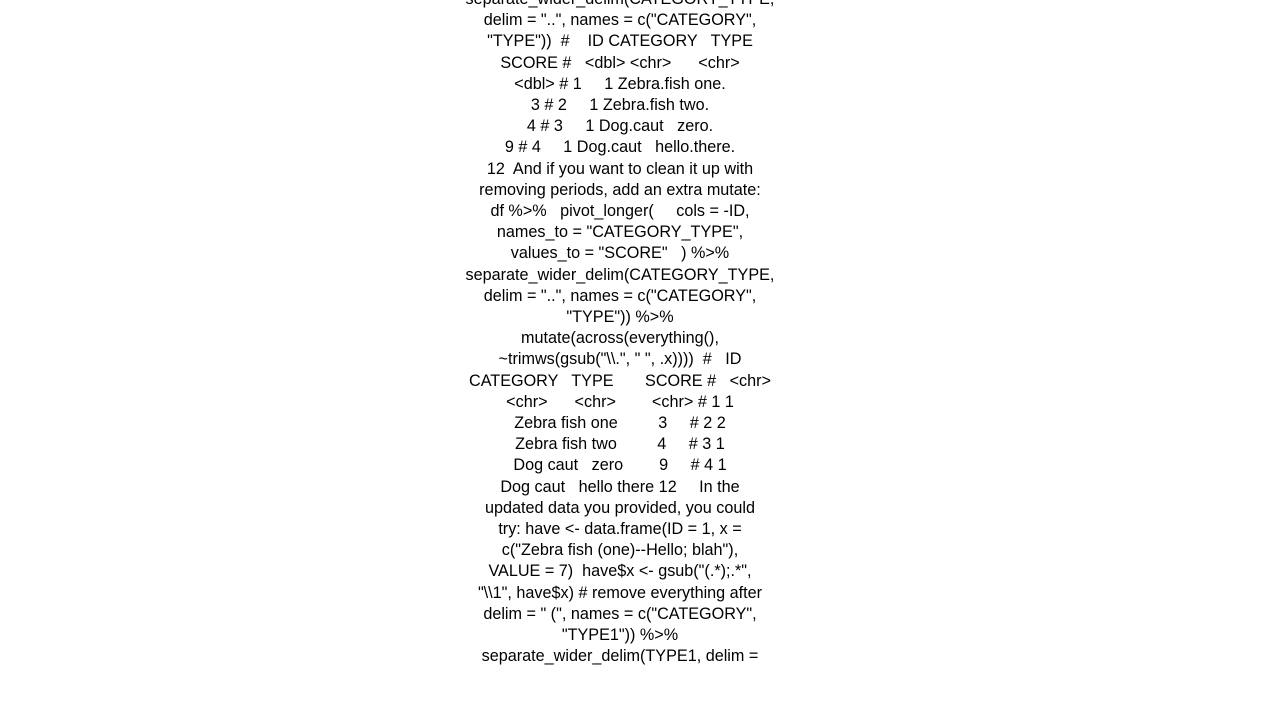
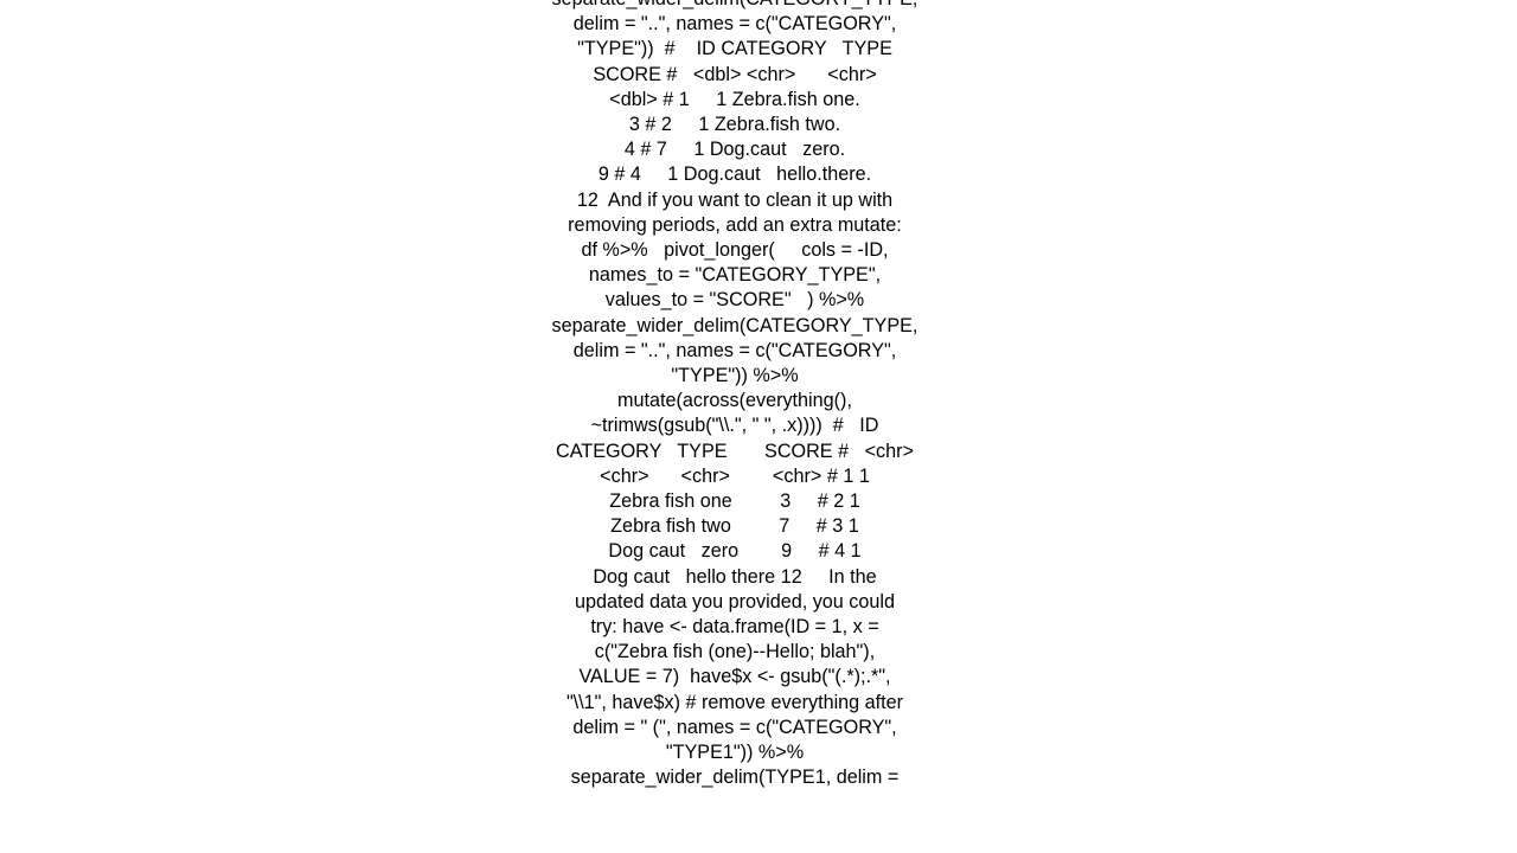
  delim = "..", names = c("CATEGORY",
  "TYPE")) # ID CATEGORY TYPE
  SCORE # <dbl> <chr> <chr>
  <dbl> # 1 1 Zebra.fish one.
  3 # 2 1 Zebra.fish two.
- 4 # 3 1 Dog.caut zero.
+ 4 # 7 1 Dog.caut zero.
  9 # 4 1 Dog.caut hello.there.
  12 And if you want to clean it up with
  removing periods, add an extra mutate:
  df %>% pivot_longer( cols = -ID,
  names_to = "CATEGORY_TYPE",
  values_to = "SCORE" ) %>%
  separate_wider_delim(CATEGORY_TYPE,
  delim = "..", names = c("CATEGORY",
  "TYPE")) %>%
  mutate(across(everything(),
  ~trimws(gsub("\\.", " ", .x)))) # ID
  CATEGORY TYPE SCORE # <chr>
  <chr> <chr> <chr> # 1 1
- Zebra fish one 3 # 2 2
+ Zebra fish one 3 # 2 1
- Zebra fish two 4 # 3 1
+ Zebra fish two 7 # 3 1
  Dog caut zero 9 # 4 1
  Dog caut hello there 12 In the
  updated data you provided, you could
  try: have <- data.frame(ID = 1, x =
  c("Zebra fish (one)--Hello; blah"),
  VALUE = 7) have$x <- gsub("(.*);.*",
  "\\1", have$x) # remove everything after
  delim = " (", names = c("CATEGORY",
  "TYPE1")) %>%
  separate_wider_delim(TYPE1, delim =
